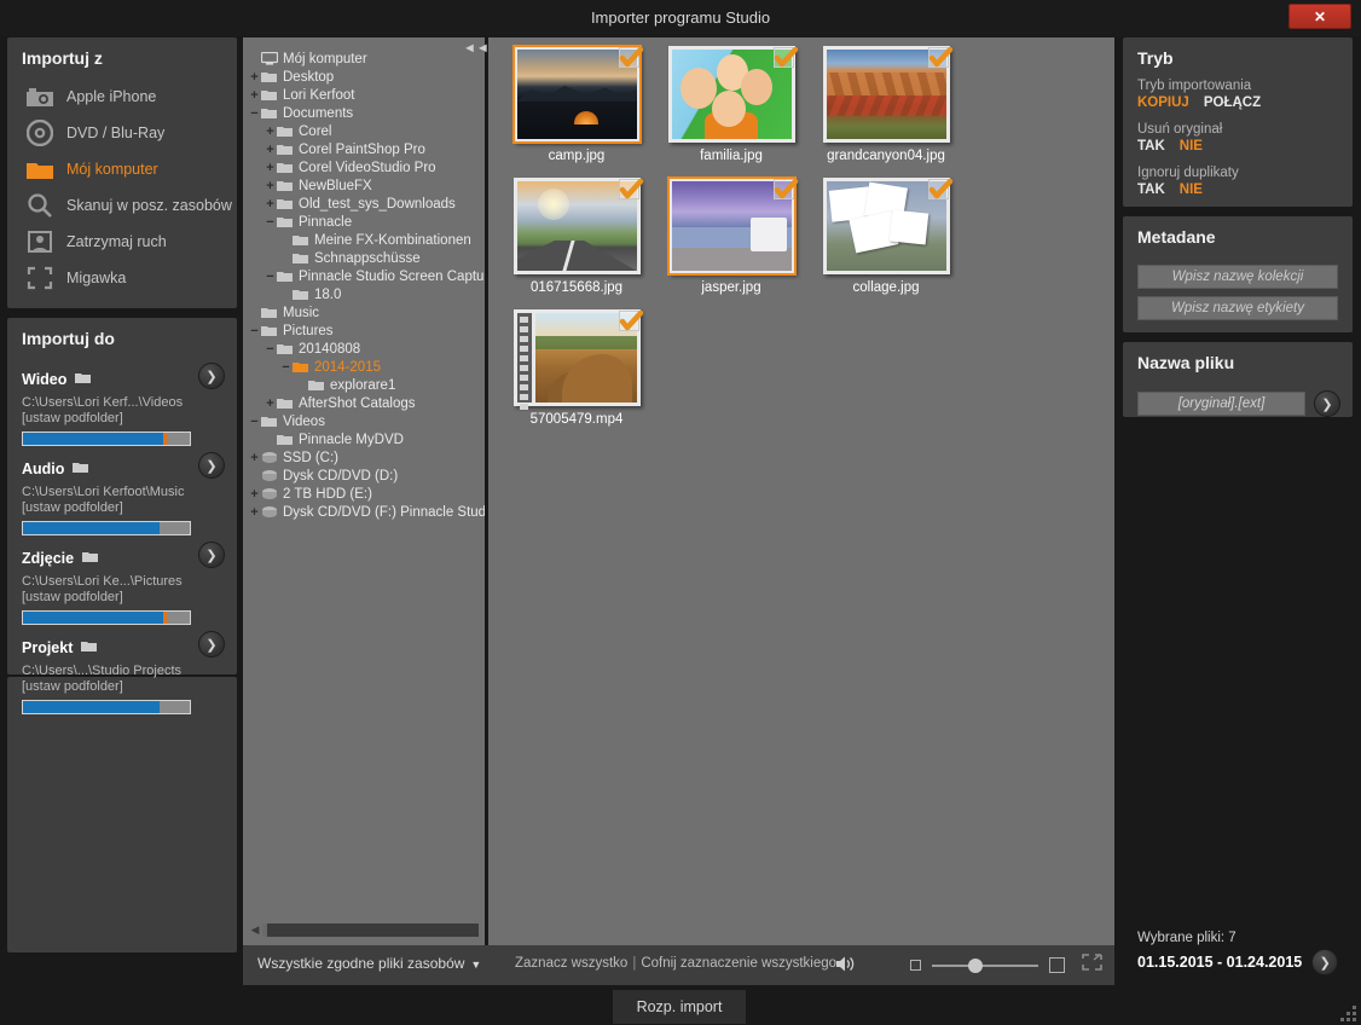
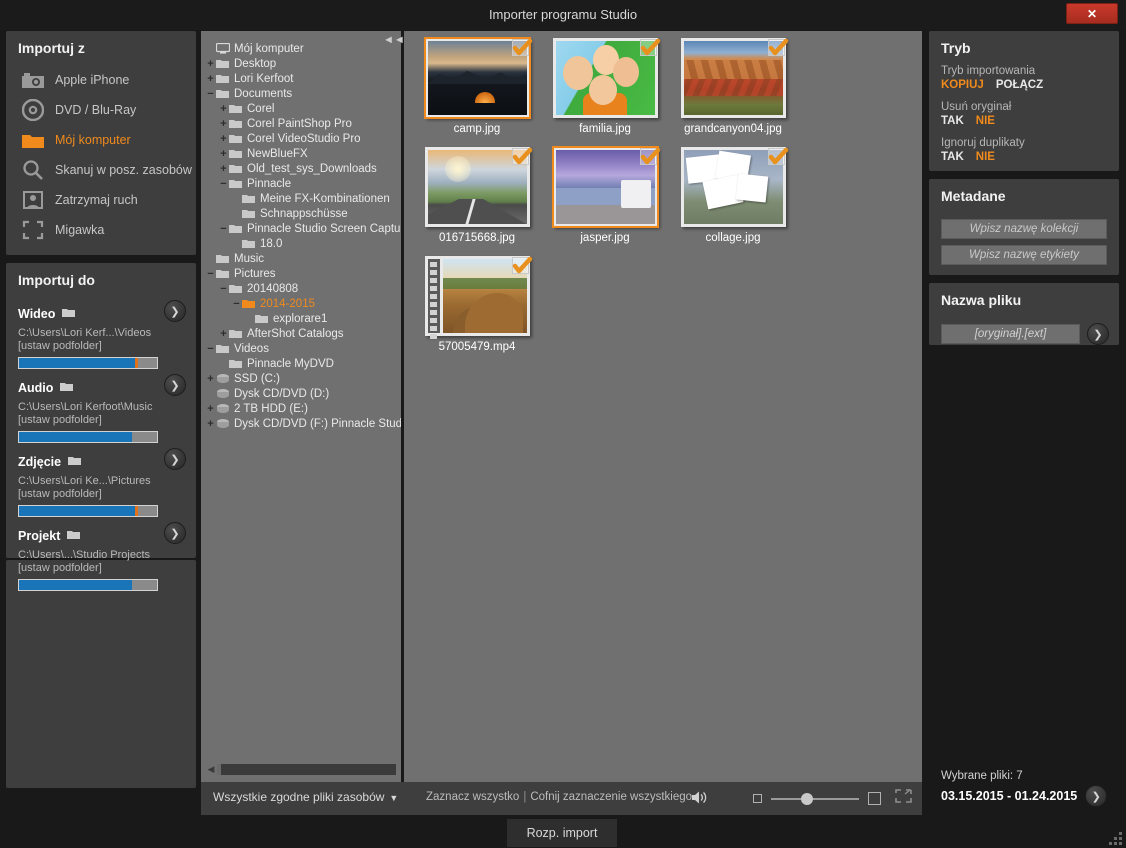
  Importer programu Studio
  ✕
  Importuj z
  Apple iPhone
  DVD / Blu-Ray
  Mój komputer
  Skanuj w posz. zasobów
  Zatrzymaj ruch
  Migawka
  Importuj do
  Wideo
  ❯
  C:\Users\Lori Kerf...\Videos
  [ustaw podfolder]
  Audio
  ❯
  C:\Users\Lori Kerfoot\Music
  [ustaw podfolder]
  Zdjęcie
  ❯
  C:\Users\Lori Ke...\Pictures
  [ustaw podfolder]
  Projekt
  ❯
  C:\Users\...\Studio Projects
  [ustaw podfolder]
  ◄◄
  Mój komputer
  +
  Desktop
  +
  Lori Kerfoot
  −
  Documents
  +
  Corel
  +
  Corel PaintShop Pro
  +
  Corel VideoStudio Pro
  +
  NewBlueFX
  +
  Old_test_sys_Downloads
  −
  Pinnacle
  Meine FX-Kombinationen
  Schnappschüsse
  −
  Pinnacle Studio Screen Captu
  18.0
  Music
  −
  Pictures
  −
  20140808
  −
  2014-2015
  explorare1
  +
  AfterShot Catalogs
  −
  Videos
  Pinnacle MyDVD
  +
  SSD (C:)
  Dysk CD/DVD (D:)
  +
  2 TB HDD (E:)
  +
  Dysk CD/DVD (F:) Pinnacle Stud
  ◀
  camp.jpg
  familia.jpg
  grandcanyon04.jpg
  016715668.jpg
  jasper.jpg
  collage.jpg
  57005479.mp4
  Wszystkie zgodne pliki zasobów ▼
  Zaznacz wszystko | Cofnij zaznaczenie wszystkiego
  Tryb
  Tryb importowania
  KOPIUJ POŁĄCZ
  Usuń oryginał
  TAK NIE
  Ignoruj duplikaty
  TAK NIE
  Metadane
  Wpisz nazwę kolekcji
  Wpisz nazwę etykiety
  Nazwa pliku
  [oryginał].[ext]
  ❯
  Wybrane pliki: 7
- 01.15.2015 - 01.24.2015
+ 03.15.2015 - 01.24.2015
  ❯
  Rozp. import
